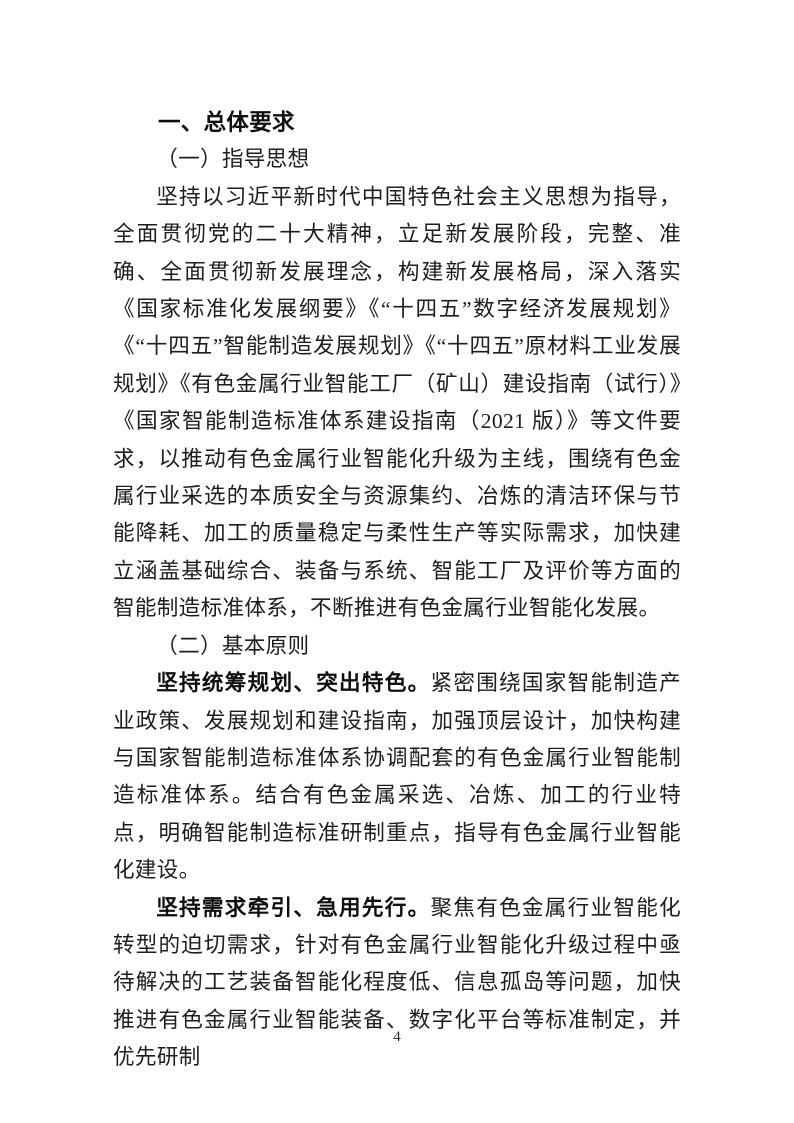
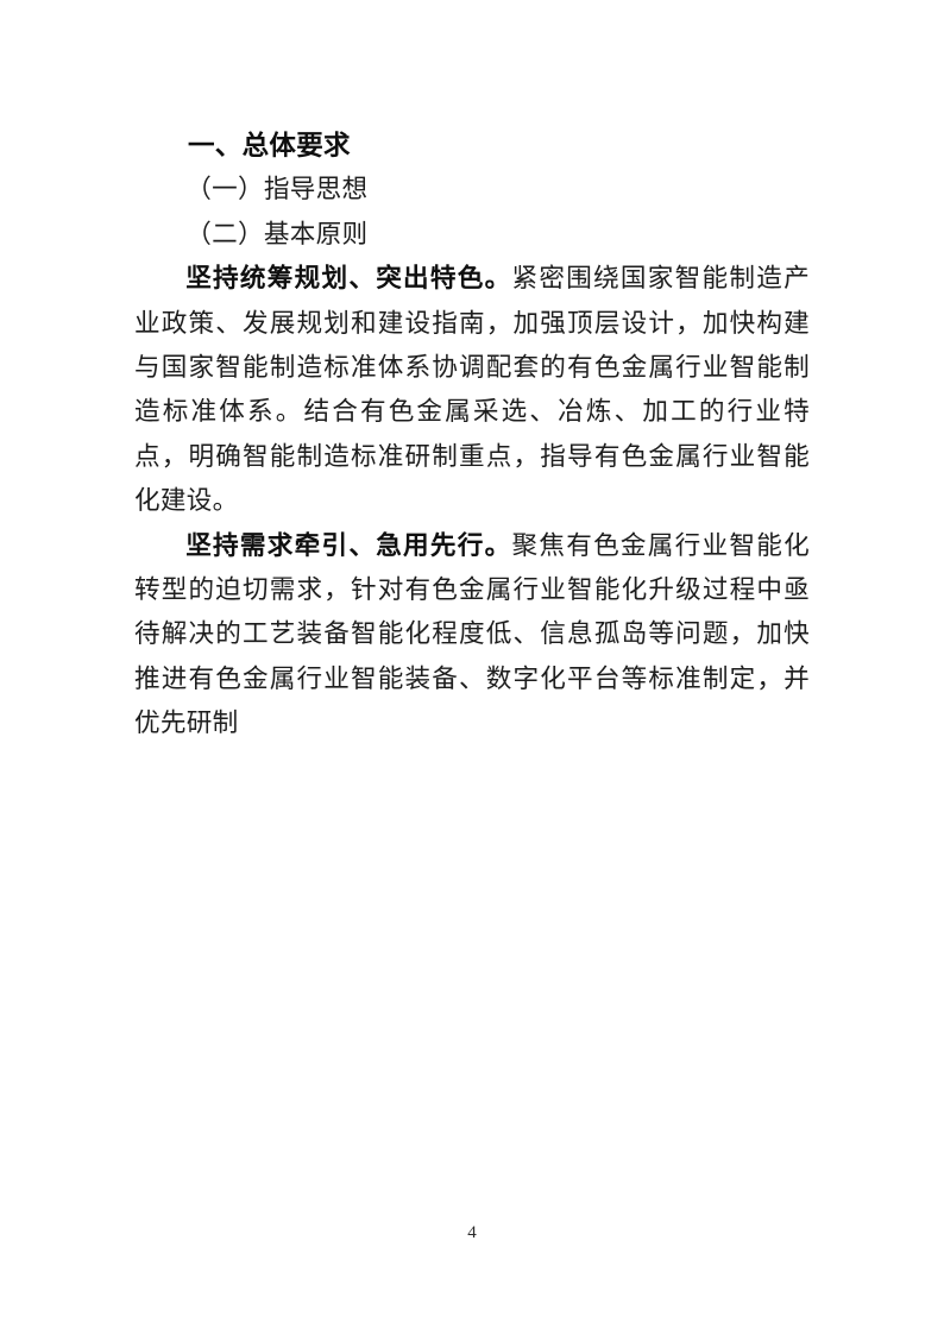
  一、总体要求
  （一）指导思想
- 坚持以习近平新时代中国特色社会主义思想为指导，全面贯彻党的二十大精神，立足新发展阶段，完整、准确、全面贯彻新发展理念，构建新发展格局，深入落实《国家标准化发展纲要》《“十四五”数字经济发展规划》《“十四五”智能制造发展规划》《“十四五”原材料工业发展规划》《有色金属行业智能工厂（矿山）建设指南（试行）》《国家智能制造标准体系建设指南（2021 版）》等文件要求，以推动有色金属行业智能化升级为主线，围绕有色金属行业采选的本质安全与资源集约、冶炼的清洁环保与节能降耗、加工的质量稳定与柔性生产等实际需求，加快建立涵盖基础综合、装备与系统、智能工厂及评价等方面的智能制造标准体系，不断推进有色金属行业智能化发展。
  （二）基本原则
  坚持统筹规划、突出特色。紧密围绕国家智能制造产业政策、发展规划和建设指南，加强顶层设计，加快构建与国家智能制造标准体系协调配套的有色金属行业智能制造标准体系。结合有色金属采选、冶炼、加工的行业特点，明确智能制造标准研制重点，指导有色金属行业智能化建设。
  坚持需求牵引、急用先行。聚焦有色金属行业智能化转型的迫切需求，针对有色金属行业智能化升级过程中亟待解决的工艺装备智能化程度低、信息孤岛等问题，加快推进有色金属行业智能装备、数字化平台等标准制定，并优先研制
  4
